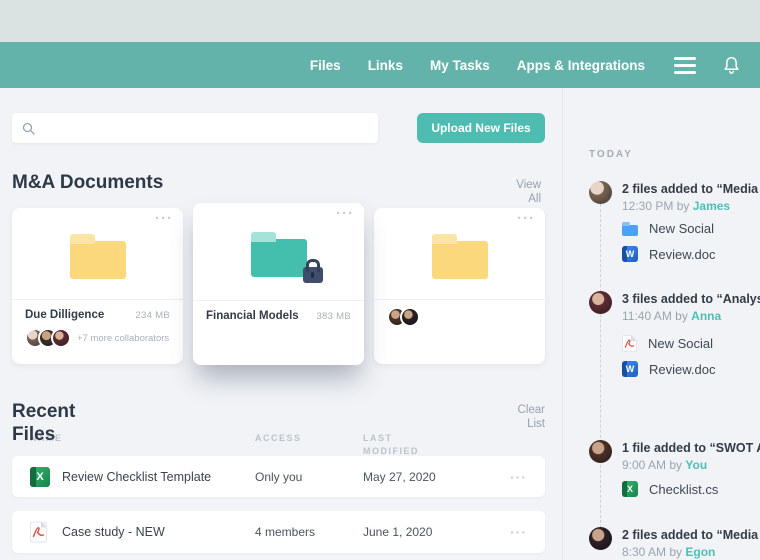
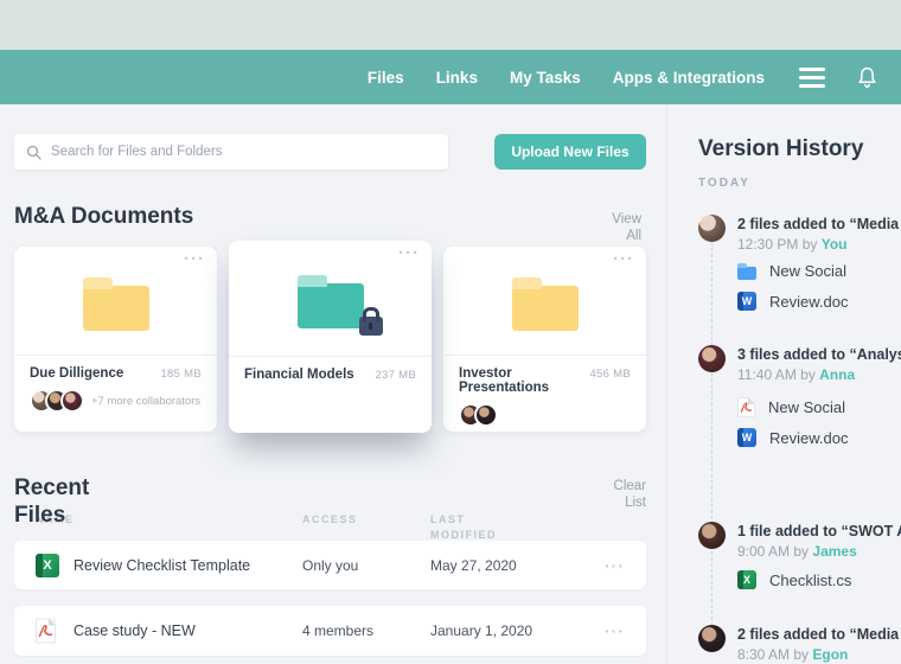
  Files
  Links
  My Tasks
  Apps & Integrations
+ Search for Files and Folders
  Upload New Files
  M&A Documents
  View All
  ···
  Due Dilligence
- 234 MB
+ 185 MB
  +7 more collaborators
  ···
  Financial Models
- 383 MB
+ 237 MB
  ···
+ Investor Presentations
+ 456 MB
  Recent Files
  Clear List
  NAME
  ACCESS
  LAST MODIFIED
  X
  Review Checklist Template
  Only you
  May 27, 2020
  ···
  Case study - NEW
  4 members
- June 1, 2020
+ January 1, 2020
  ···
+ Version History
  TODAY
  2 files added to “Media
- 12:30 PM by James
+ 12:30 PM by You
  New Social
  W
  Review.doc
  3 files added to “Analy
  11:40 AM by Anna
  New Social
  W
  Review.doc
  1 file added to “SWOT
- 9:00 AM by You
+ 9:00 AM by James
  X
  Checklist.cs
  2 files added to “Media
  8:30 AM by Egon
